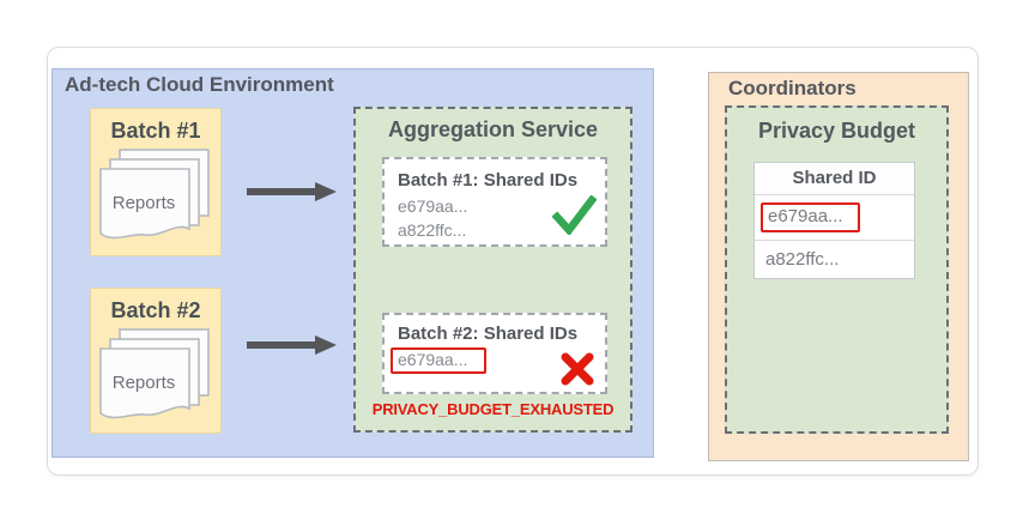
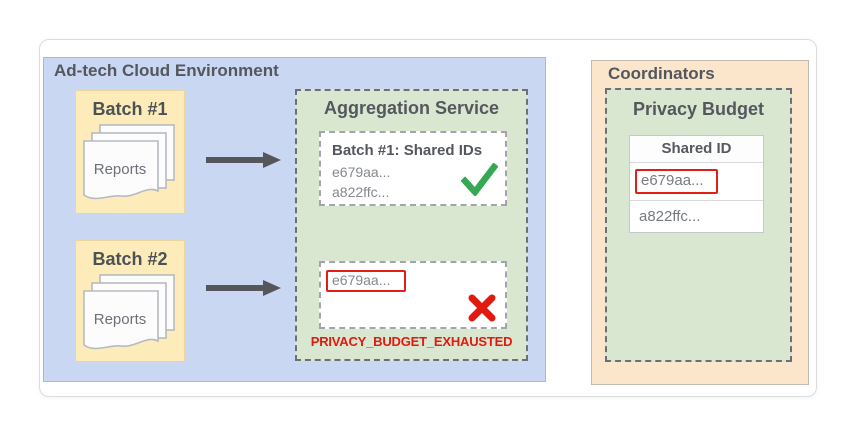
  Ad-tech Cloud Environment
  Batch #1
  Reports
  Batch #2
  Reports
  Aggregation Service
  Batch #1: Shared IDs
  e679aa...
  a822ffc...
- Batch #2: Shared IDs
  e679aa...
  PRIVACY_BUDGET_EXHAUSTED
  Coordinators
  Privacy Budget
  Shared ID
  e679aa...
  a822ffc...
